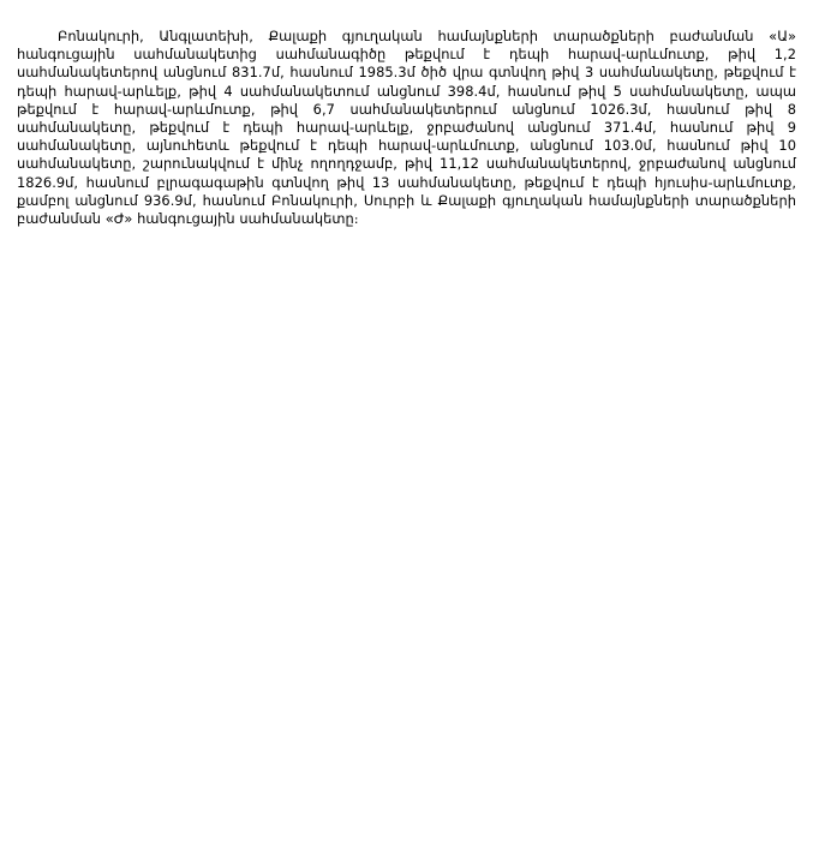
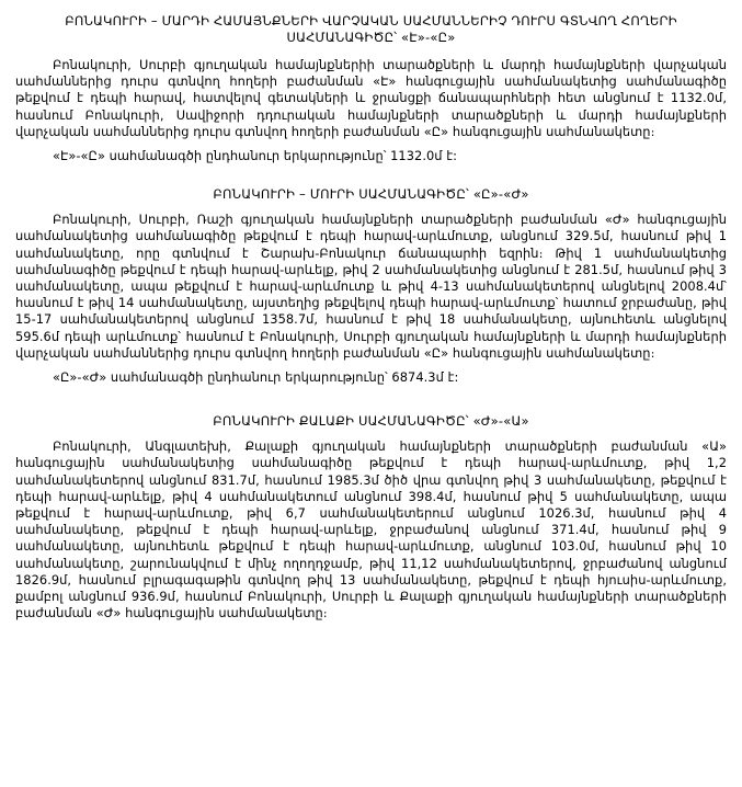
+ ԲՈՆԱԿՈՒՐԻ – ՄԱՐԴԻ ՀԱՄԱՅՆՔՆԵՐԻ ՎԱՐՉԱԿԱՆ ՍԱՀՄԱՆՆԵՐԻՉ ԴՈՒՐՍ ԳՏՆՎՈՂ ՀՈՂԵՐԻ ՍԱՀՄԱՆԱԳԻԾԸ՝ «Է»-«Ը»
+ Բոնակուրի, Սուրբի գյուղական համայնքներիի տարածքների և մարդի համայնքների վարչական սահմաններից դուրս գտնվող հողերի բաժանման «Է» հանգուցային սահմանակետից սահմանագիծը թեքվում է դեպի հարավ, հատվելով գետակների և ջրանցքի ճանապարհների հետ անցնում է 1132.0մ, հասնում Բոնակուրի, Սավիջորի դդուրական համայնքների տարածքների և մարդի համայնքների վարչական սահմաններից դուրս գտնվող հողերի բաժանման «Ը» հանգուցային սահմանակետը։
+ «Է»-«Ը» սահմանագծի ընդհանուր երկարությունը՝ 1132.0մ է:
+ ԲՈՆԱԿՈՒՐԻ – ՄՈՒՐԻ ՍԱՀՄԱՆԱԳԻԾԸ՝ «Ը»-«Ժ»
+ Բոնակուրի, Սուրբի, Ռաշի գյուղական համայնքների տարածքների բաժանման «Ժ» հանգուցային սահմանակետից սահմանագիծը թեքվում է դեպի հարավ-արևմուտք, անցնում 329.5մ, հասնում թիվ 1 սահմանակետը, որը գտնվում է Շարախ-Բոնակուր ճանապարհի եզրին։ Թիվ 1 սահմանակետից սահմանագիծը թեքվում է դեպի հարավ-արևելք, թիվ 2 սահմանակետից անցնում է 281.5մ, հասնում թիվ 3 սահմանակետը, ապա թեքվում է հարավ-արևմուտք և թիվ 4-13 սահմանակետերով անցնելով 2008.4մ՝ հասնում է թիվ 14 սահմանակետը, այստեղից թեքվելով դեպի հարավ-արևմուտք՝ հատում ջրբաժանը, թիվ 15-17 սահմանակետերով անցնում 1358.7մ, հասնում է թիվ 18 սահմանակետը, այնուհետև անցնելով 595.6մ դեպի արևմուտք՝ հասնում է Բոնակուրի, Սուրբի գյուղական համայնքների և մարդի համայնքների վարչական սահմաններից դուրս գտնվող հողերի բաժանման «Ը» հանգուցային սահմանակետը։
+ «Ը»-«Ժ» սահմանագծի ընդհանուր երկարությունը՝ 6874.3մ է:
+ ԲՈՆԱԿՈՒՐԻ ՔԱԼԱՔԻ ՍԱՀՄԱՆԱԳԻԾԸ՝ «Ժ»-«Ա»
- Բոնակուրի, Անգլատեխի, Քալաքի գյուղական համայնքների տարածքների բաժանման «Ա» հանգուցային սահմանակետից սահմանագիծը թեքվում է դեպի հարավ-արևմուտք, թիվ 1,2 սահմանակետերով անցնում 831.7մ, հասնում 1985.3մ ծիծ վրա գտնվող թիվ 3 սահմանակետը, թեքվում է դեպի հարավ-արևելք, թիվ 4 սահմանակետում անցնում 398.4մ, հասնում թիվ 5 սահմանակետը, ապա թեքվում է հարավ-արևմուտք, թիվ 6,7 սահմանակետերում անցնում 1026.3մ, հասնում թիվ 8 սահմանակետը, թեքվում է դեպի հարավ-արևելք, ջրբաժանով անցնում 371.4մ, հասնում թիվ 9 սահմանակետը, այնուհետև թեքվում է դեպի հարավ-արևմուտք, անցնում 103.0մ, հասնում թիվ 10 սահմանակետը, շարունակվում է մինչ ողողդջամբ, թիվ 11,12 սահմանակետերով, ջրբաժանով անցնում 1826.9մ, հասնում բլրագագաթին գտնվող թիվ 13 սահմանակետը, թեքվում է դեպի հյուսիս-արևմուտք, քամբոլ անցնում 936.9մ, հասնում Բոնակուրի, Սուրբի և Քալաքի գյուղական համայնքների տարածքների բաժանման «Ժ» հանգուցային սահմանակետը։
+ Բոնակուրի, Անգլատեխի, Քալաքի գյուղական համայնքների տարածքների բաժանման «Ա» հանգուցային սահմանակետից սահմանագիծը թեքվում է դեպի հարավ-արևմուտք, թիվ 1,2 սահմանակետերով անցնում 831.7մ, հասնում 1985.3մ ծիծ վրա գտնվող թիվ 3 սահմանակետը, թեքվում է դեպի հարավ-արևելք, թիվ 4 սահմանակետում անցնում 398.4մ, հասնում թիվ 5 սահմանակետը, ապա թեքվում է հարավ-արևմուտք, թիվ 6,7 սահմանակետերում անցնում 1026.3մ, հասնում թիվ 4 սահմանակետը, թեքվում է դեպի հարավ-արևելք, ջրբաժանով անցնում 371.4մ, հասնում թիվ 9 սահմանակետը, այնուհետև թեքվում է դեպի հարավ-արևմուտք, անցնում 103.0մ, հասնում թիվ 10 սահմանակետը, շարունակվում է մինչ ողողդջամբ, թիվ 11,12 սահմանակետերով, ջրբաժանով անցնում 1826.9մ, հասնում բլրագագաթին գտնվող թիվ 13 սահմանակետը, թեքվում է դեպի հյուսիս-արևմուտք, քամբոլ անցնում 936.9մ, հասնում Բոնակուրի, Սուրբի և Քալաքի գյուղական համայնքների տարածքների բաժանման «Ժ» հանգուցային սահմանակետը։
